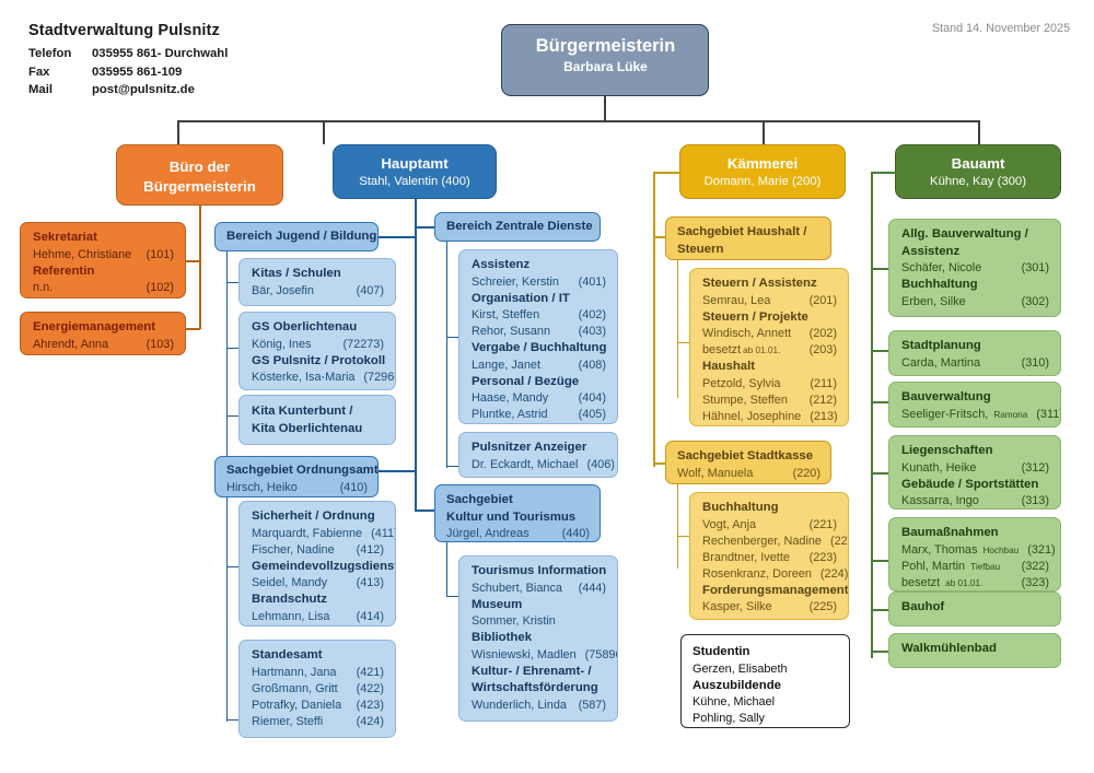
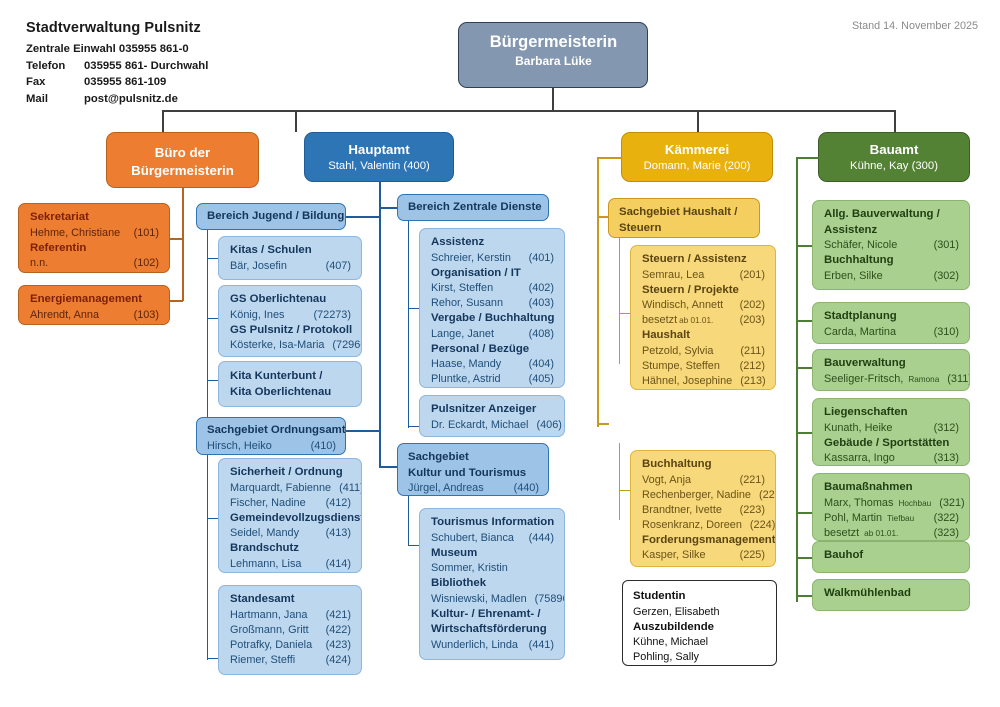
  Stadtverwaltung Pulsnitz
+ Zentrale Einwahl 035955 861-0
  Telefon 035955 861- Durchwahl
  Fax 035955 861-109
  Mail post@pulsnitz.de
  Stand 14. November 2025
  Bürgermeisterin
  Barbara Lüke
  Büro der
  Bürgermeisterin
  Hauptamt
  Stahl, Valentin (400)
  Kämmerei
  Domann, Marie (200)
  Bauamt
  Kühne, Kay (300)
  Sekretariat
  Hehme, Christiane
  (101)
  Referentin
  n.n.
  (102)
  Energiemanagement
  Ahrendt, Anna
  (103)
  Bereich Jugend / Bildung
  Kitas / Schulen
  Bär, Josefin
  (407)
  GS Oberlichtenau
  König, Ines
  (72273)
  GS Pulsnitz / Protokoll
  Kösterke, Isa-Maria
  (7296
  Kita Kunterbunt /
  Kita Oberlichtenau
  Sachgebiet Ordnungsamt
  Hirsch, Heiko
  (410)
  Sicherheit / Ordnung
  Marquardt, Fabienne
  (411
  Fischer, Nadine
  (412)
  Gemeindevollzugsdiens
  Seidel, Mandy
  (413)
  Brandschutz
  Lehmann, Lisa
  (414)
  Standesamt
  Hartmann, Jana
  (421)
  Großmann, Gritt
  (422)
  Potrafky, Daniela
  (423)
  Riemer, Steffi
  (424)
  Bereich Zentrale Dienste
  Assistenz
  Schreier, Kerstin
  (401)
  Organisation / IT
  Kirst, Steffen
  (402)
  Rehor, Susann
  (403)
  Vergabe / Buchhaltung
  Lange, Janet
  (408)
  Personal / Bezüge
  Haase, Mandy
  (404)
  Pluntke, Astrid
  (405)
  Pulsnitzer Anzeiger
  Dr. Eckardt, Michael
  (406)
  Sachgebiet
  Kultur und Tourismus
  Jürgel, Andreas
  (440)
  Tourismus Information
  Schubert, Bianca
  (444)
  Museum
  Sommer, Kristin
  Bibliothek
  Wisniewski, Madlen
  Kultur- / Ehrenamt- /
  Wirtschaftsförderung
  Wunderlich, Linda
- (587)
+ (441)
  Sachgebiet Haushalt /
  Steuern
  Steuern / Assistenz
  Semrau, Lea
  (201)
  Steuern / Projekte
  Windisch, Annett
  (202)
  besetzt ab 01.01.
  (203)
  Haushalt
  Petzold, Sylvia
  (211)
  Stumpe, Steffen
  (212)
  Hähnel, Josephine
  (213)
- Sachgebiet Stadtkasse
- Wolf, Manuela
- (220)
  Buchhaltung
  Vogt, Anja
  (221)
  Rechenberger, Nadine
  Brandtner, Ivette
  (223)
  Rosenkranz, Doreen
  (224)
  Forderungsmanagement
  Kasper, Silke
  (225)
  Studentin
  Gerzen, Elisabeth
  Auszubildende
  Kühne, Michael
  Pohling, Sally
  Allg. Bauverwaltung /
  Assistenz
  Schäfer, Nicole
  (301)
  Buchhaltung
  Erben, Silke
  (302)
  Stadtplanung
  Carda, Martina
  (310)
  Bauverwaltung
  Seeliger-Fritsch, Ramona
  (311
  Liegenschaften
  Kunath, Heike
  (312)
  Gebäude / Sportstätten
  Kassarra, Ingo
  (313)
  Baumaßnahmen
  Marx, Thomas Hochbau
  (321)
  Pohl, Martin Tiefbau
  (322)
  besetzt ab 01.01.
  (323)
  Bauhof
  Walkmühlenbad
